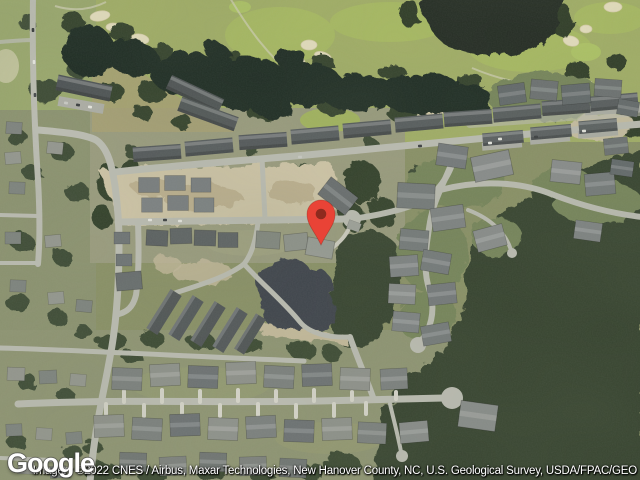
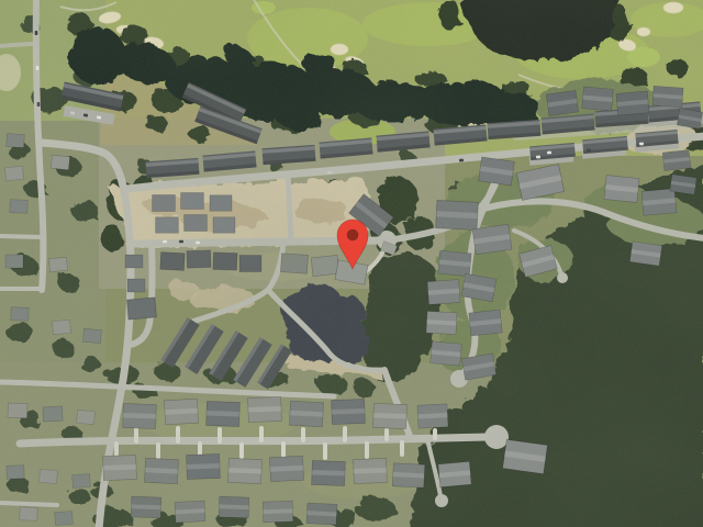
- Google
- Imagery ©2022 CNES / Airbus, Maxar Technologies, New Hanover County, NC, U.S. Geological Survey, USDA/FPAC/GEO
